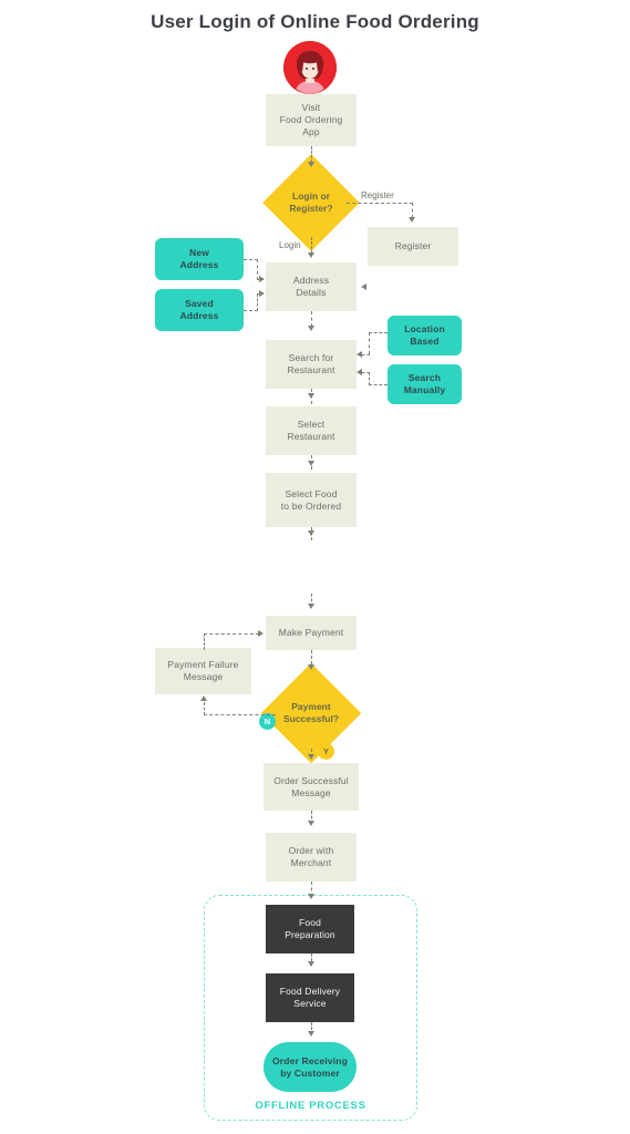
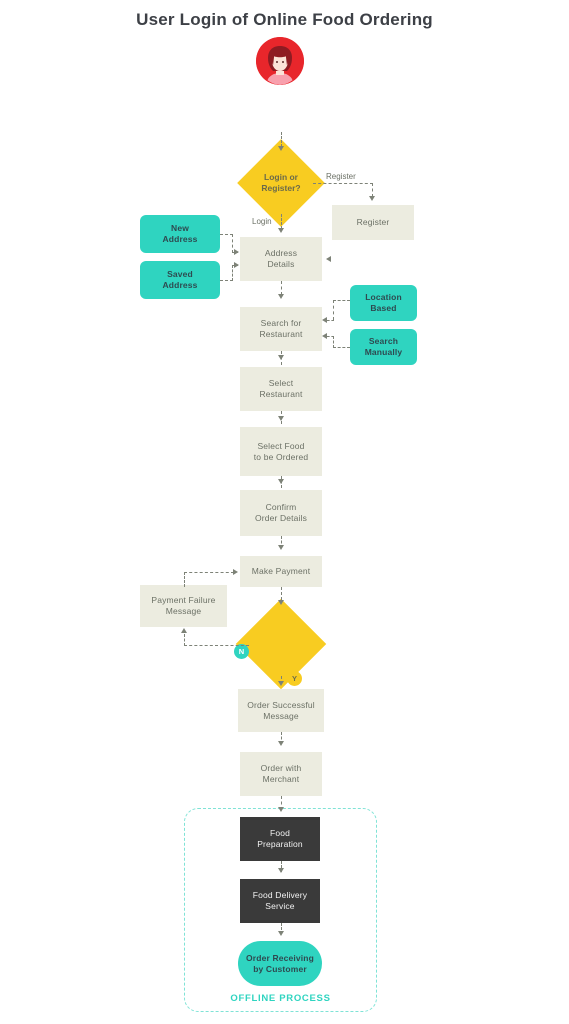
  User Login of Online Food Ordering
- Visit
- Food Ordering
- App
  Login or
  Register?
  Register
  New
  Address
  Saved
  Address
  Address
  Details
  Location
  Based
  Search
  Manually
  Search for
  Restaurant
  Select
  Restaurant
  Select Food
  to be Ordered
+ Confirm
+ Order Details
  Make Payment
  Payment Failure
  Message
- Payment
- Successful?
  N
  Y
  Order Successful
  Message
  Order with
  Merchant
  OFFLINE PROCESS
  Food
  Preparation
  Food Delivery
  Service
  Order Receiving
  by Customer
  Register
  Login
